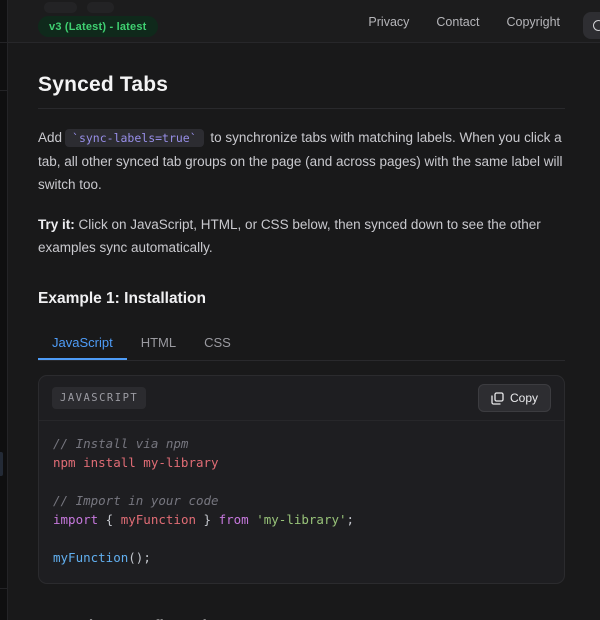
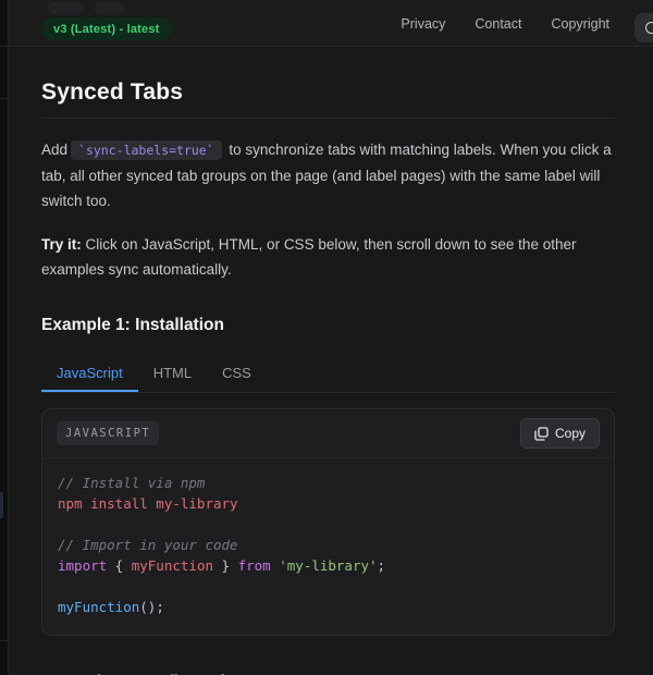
  v3 (Latest) - latest
  Privacy
  Contact
  Copyright
  Synced Tabs
- Add `sync-labels=true` to synchronize tabs with matching labels. When you click a tab, all other synced tab groups on the page (and across pages) with the same label will switch too.
+ Add `sync-labels=true` to synchronize tabs with matching labels. When you click a tab, all other synced tab groups on the page (and label pages) with the same label will switch too.
- Try it: Click on JavaScript, HTML, or CSS below, then synced down to see the other examples sync automatically.
+ Try it: Click on JavaScript, HTML, or CSS below, then scroll down to see the other examples sync automatically.
  Example 1: Installation
  JavaScript
  HTML
  CSS
  JAVASCRIPT
  Copy
  // Install via npm
  npm install my-library
  // Import in your code
  import { myFunction } from 'my-library';
  myFunction();
